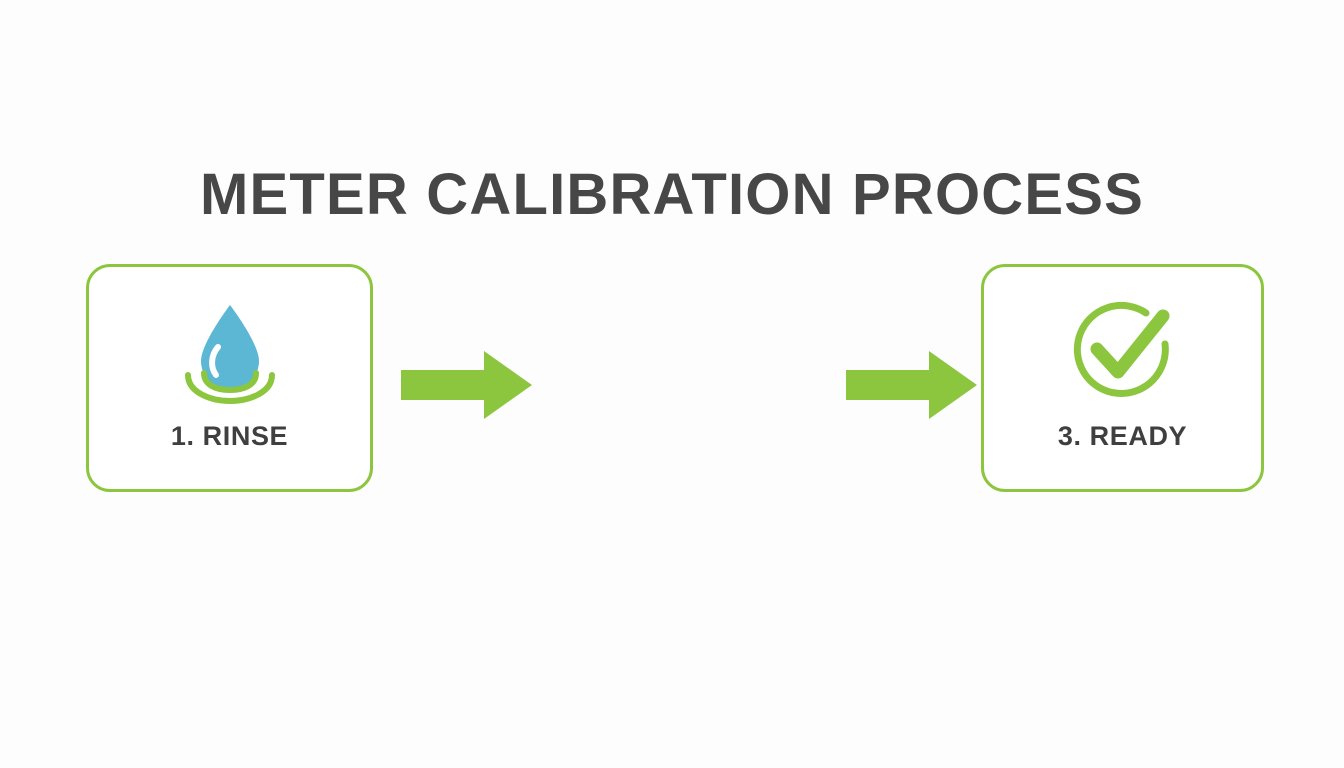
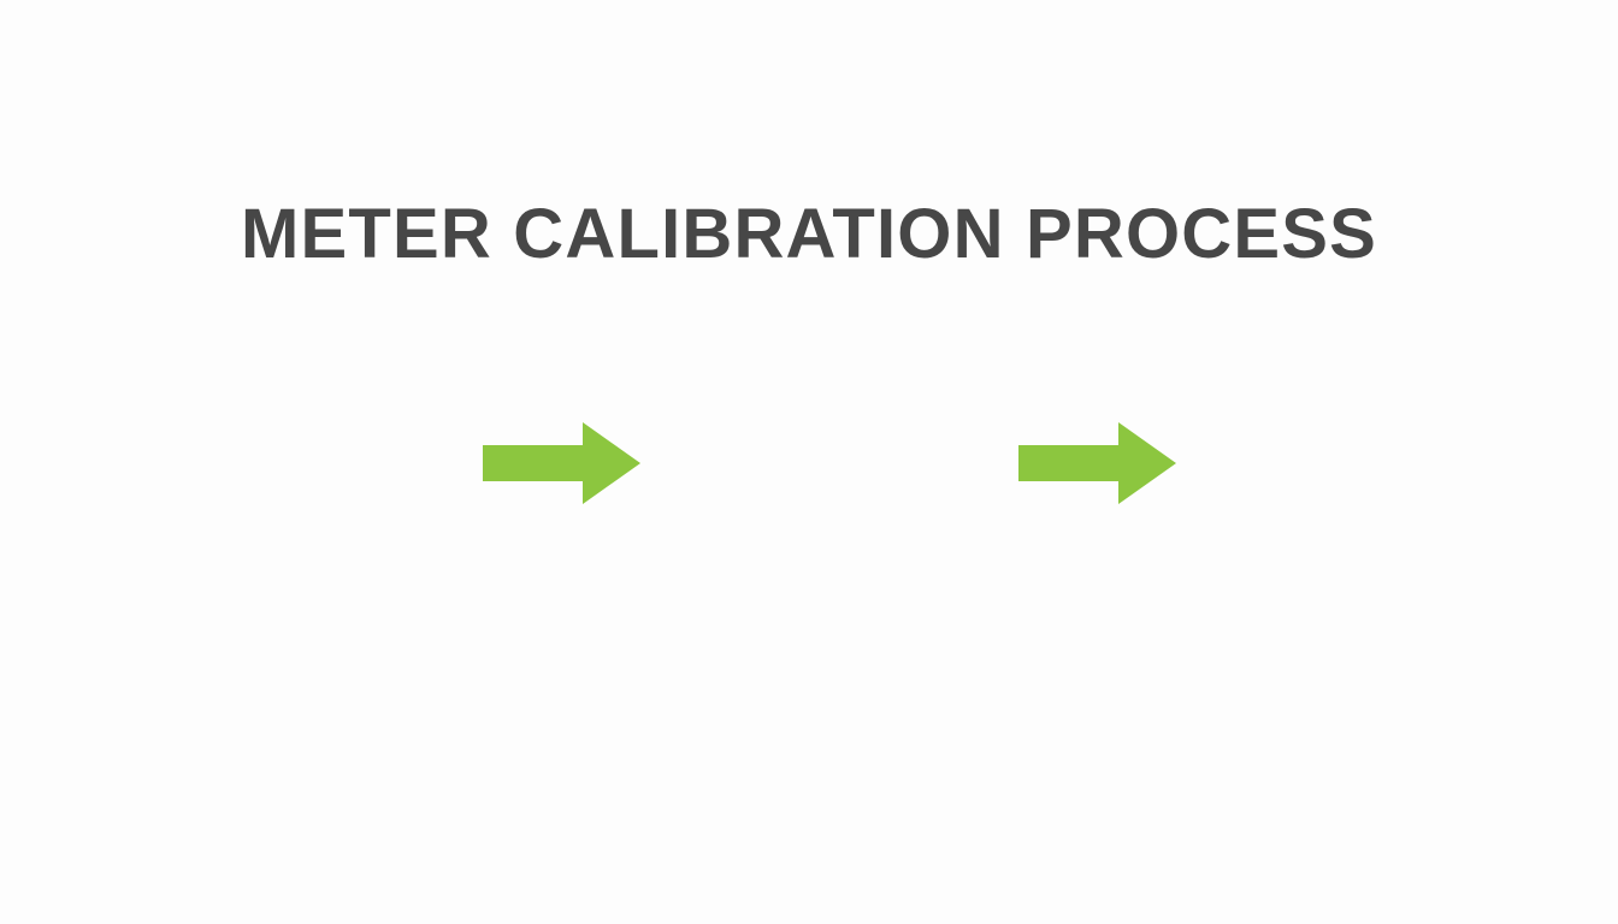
  METER CALIBRATION PROCESS
- 1. RINSE
- 3. READY
